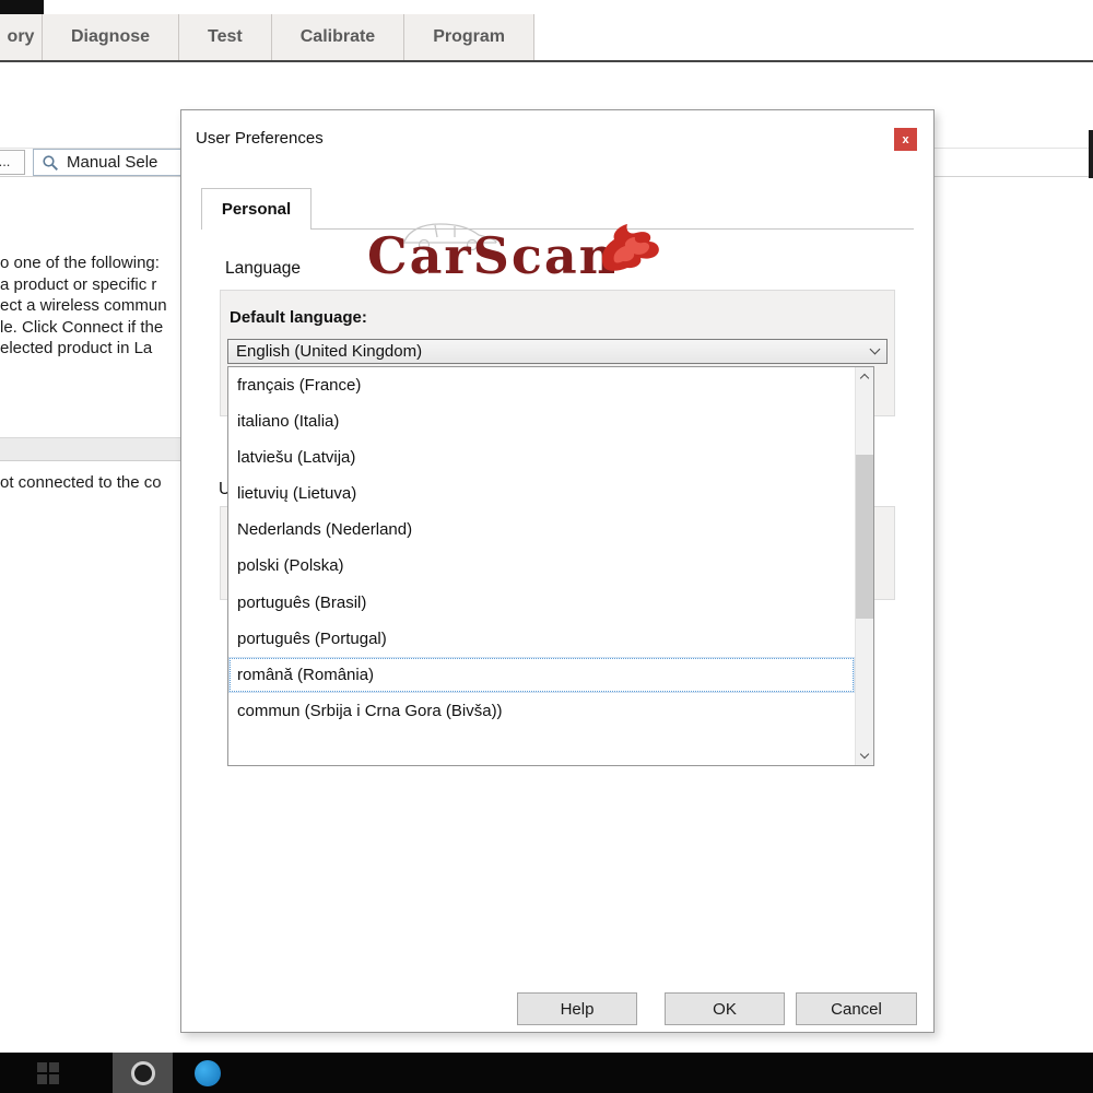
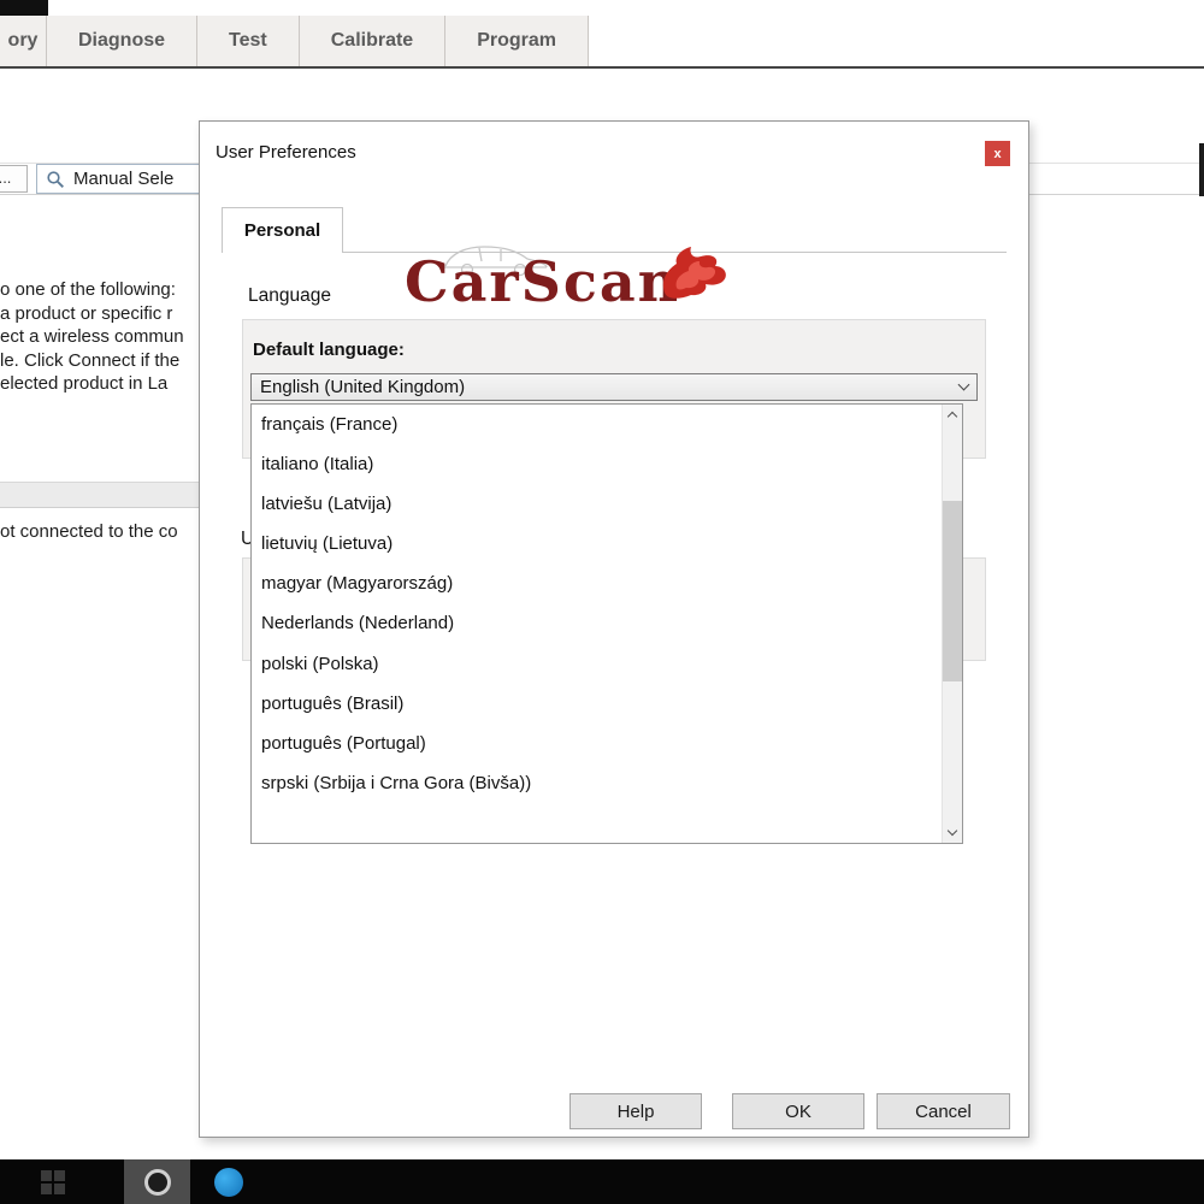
  ory
  Diagnose
  Test
  Calibrate
  Program
  ...
  Manual Sele
  o one of the following:
  a product or specific r
  ect a wireless commun
  le. Click Connect if the
  elected product in La
  ot connected to the co
  User Preferences
  x
  Personal
  CarScan
  Language
  Default language:
  English (United Kingdom)
  U
  français (France)
  italiano (Italia)
  latviešu (Latvija)
  lietuvių (Lietuva)
+ magyar (Magyarország)
  Nederlands (Nederland)
  polski (Polska)
  português (Brasil)
  português (Portugal)
- română (România)
- commun (Srbija i Crna Gora (Bivša))
+ srpski (Srbija i Crna Gora (Bivša))
  Help
  OK
  Cancel
